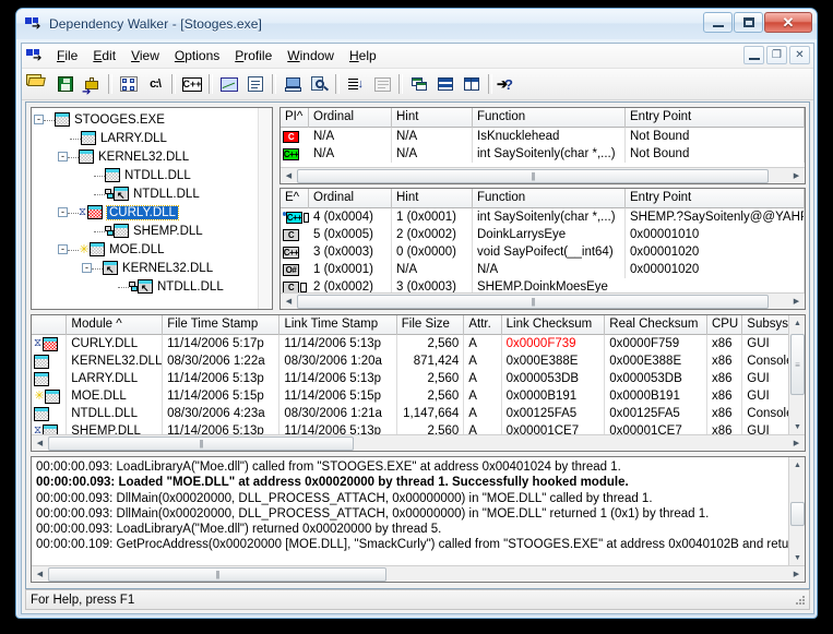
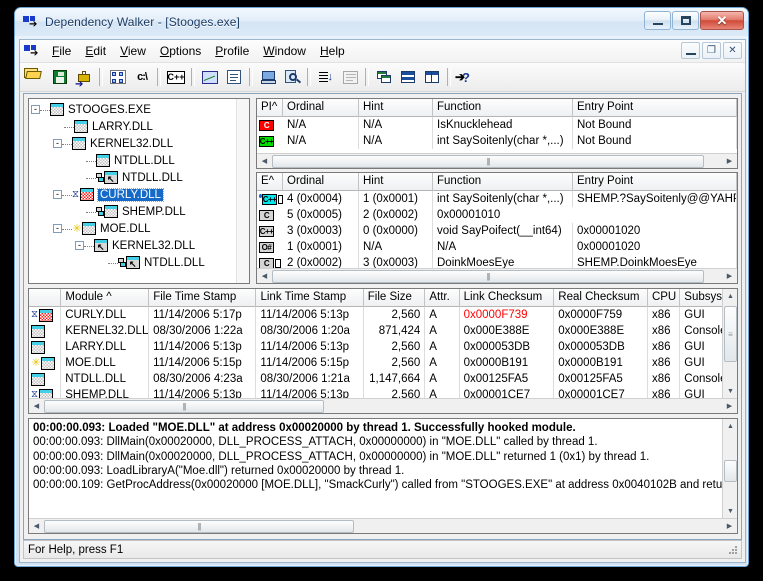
  ➔
  Dependency Walker - [Stooges.exe]
  ✕
  ➔
  File
  Edit
  View
  Options
  Profile
  Window
  Help
  ❐
  ✕
  ➔
  c:\
  C++
  ↓
  ➔
  ?
  -
  STOOGES.EXE
  LARRY.DLL
  -
  KERNEL32.DLL
  NTDLL.DLL
  ↖
  NTDLL.DLL
  -
  ⧖
  CURLY.DLL
  SHEMP.DLL
  -
  ✳
  MOE.DLL
  -
  ↖
  KERNEL32.DLL
  ↖
  NTDLL.DLL
  PI^
  Ordinal
  Hint
  Function
  Entry Point
  C
  N/A
  N/A
  IsKnucklehead
  Not Bound
  C++
  N/A
  N/A
  int SaySoitenly(char *,...)
  Not Bound
  |||
  E^
  Ordinal
  Hint
  Function
  Entry Point
  C++
  4 (0x0004)
  1 (0x0001)
  int SaySoitenly(char *,...)
  SHEMP.?SaySoitenly@@YAHP
  C
  5 (0x0005)
  2 (0x0002)
- DoinkLarrysEye
  0x00001010
  C++
  3 (0x0003)
  0 (0x0000)
  void SayPoifect(__int64)
  0x00001020
  O#
  1 (0x0001)
  N/A
  N/A
  0x00001020
  C
  2 (0x0002)
  3 (0x0003)
+ DoinkMoesEye
  SHEMP.DoinkMoesEye
  |||
  Module ^
  File Time Stamp
  Link Time Stamp
  File Size
  Attr.
  Link Checksum
  Real Checksum
  CPU
  Subsys
  ⧖
  CURLY.DLL
  11/14/2006 5:17p
  11/14/2006 5:13p
  2,560
  A
  0x0000F739
  0x0000F759
  x86
  GUI
  KERNEL32.DLL
  08/30/2006 1:22a
  08/30/2006 1:20a
  871,424
  A
  0x000E388E
  0x000E388E
  x86
  Consol
  LARRY.DLL
  11/14/2006 5:13p
  11/14/2006 5:13p
  2,560
  A
  0x000053DB
  0x000053DB
  x86
  GUI
  ✳
  MOE.DLL
  11/14/2006 5:15p
  11/14/2006 5:15p
  2,560
  A
  0x0000B191
  0x0000B191
  x86
  GUI
  NTDLL.DLL
  08/30/2006 4:23a
  08/30/2006 1:21a
  1,147,664
  A
  0x00125FA5
  0x00125FA5
  x86
  Consol
  ⧖
  SHEMP.DLL
  11/14/2006 5:13p
  11/14/2006 5:13p
  2,560
  A
  0x00001CE7
  0x00001CE7
  x86
  GUI
  ≡
  |||
- 00:00:00.093: LoadLibraryA("Moe.dll") called from "STOOGES.EXE" at address 0x00401024 by thread 1.
  00:00:00.093: Loaded "MOE.DLL" at address 0x00020000 by thread 1. Successfully hooked module.
  00:00:00.093: DllMain(0x00020000, DLL_PROCESS_ATTACH, 0x00000000) in "MOE.DLL" called by thread 1.
  00:00:00.093: DllMain(0x00020000, DLL_PROCESS_ATTACH, 0x00000000) in "MOE.DLL" returned 1 (0x1) by thread 1.
- 00:00:00.093: LoadLibraryA("Moe.dll") returned 0x00020000 by thread 5.
+ 00:00:00.093: LoadLibraryA("Moe.dll") returned 0x00020000 by thread 1.
  00:00:00.109: GetProcAddress(0x00020000 [MOE.DLL], "SmackCurly") called from "STOOGES.EXE" at address 0x0040102B and retu
  |||
  For Help, press F1
